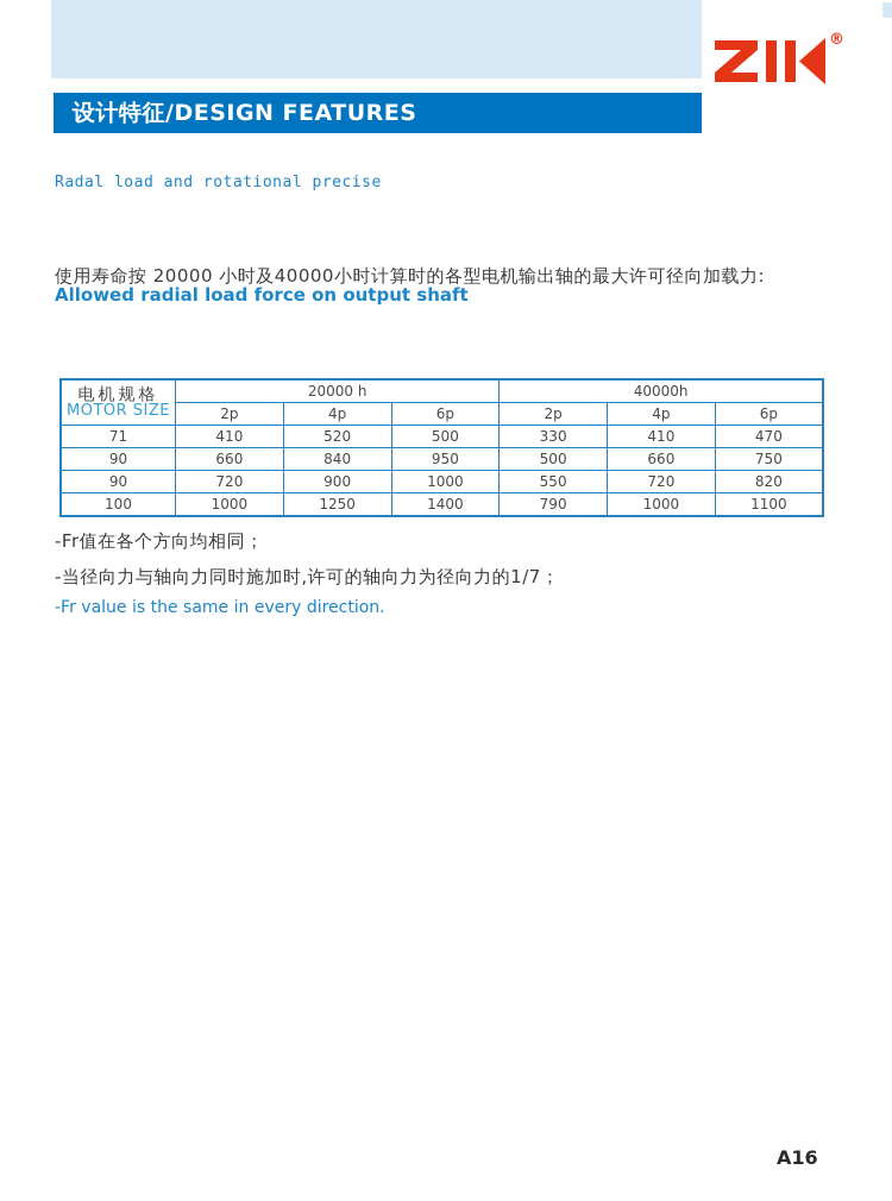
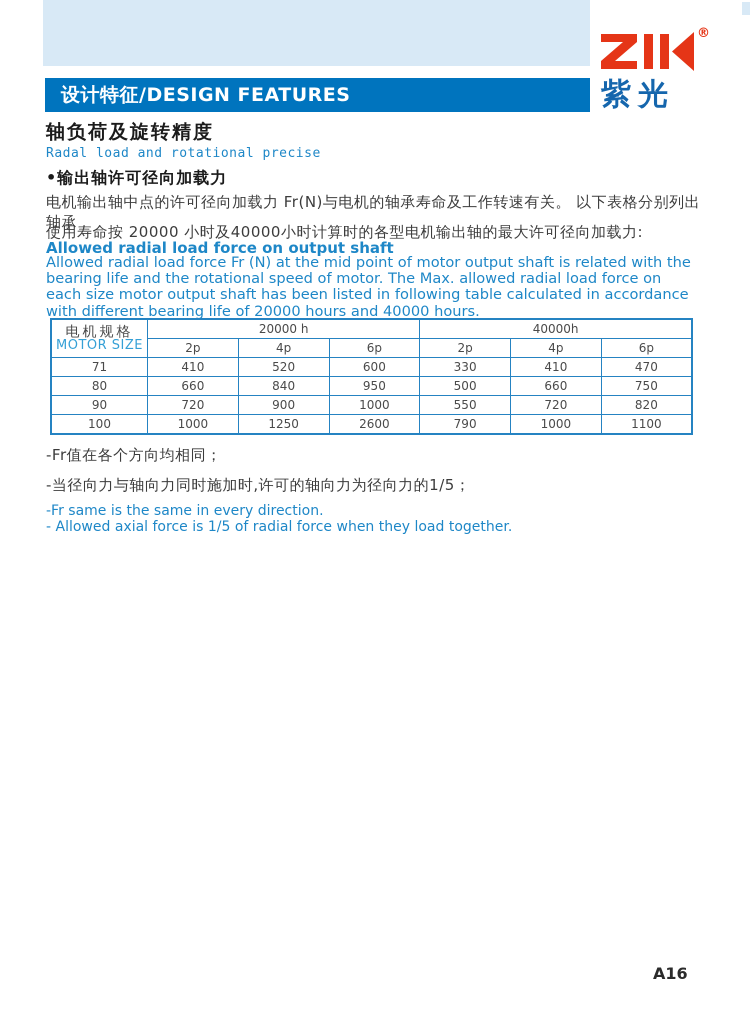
  设计特征/DESIGN FEATURES
  ®
+ 紫光
+ 轴负荷及旋转精度
  Radal load and rotational precise
+ •输出轴许可径向加载力
+ 电机输出轴中点的许可径向加载力 Fr(N)与电机的轴承寿命及工作转速有关。 以下表格分别列出轴承
  使用寿命按 20000 小时及40000小时计算时的各型电机输出轴的最大许可径向加载力:
  Allowed radial load force on output shaft
+ Allowed radial load force Fr (N) at the mid point of motor output shaft is related with the bearing life and the rotational speed of motor. The Max. allowed radial load force on each size motor output shaft has been listed in following table calculated in accordance with different bearing life of 20000 hours and 40000 hours.
  电机规格 MOTOR SIZE	20000 h	40000h
  2p	4p	6p	2p	4p	6p
- 71	410	520	500	330	410	470
+ 71	410	520	600	330	410	470
- 90	660	840	950	500	660	750
+ 80	660	840	950	500	660	750
  90	720	900	1000	550	720	820
- 100	1000	1250	1400	790	1000	1100
+ 100	1000	1250	2600	790	1000	1100
  -Fr值在各个方向均相同；
- -当径向力与轴向力同时施加时,许可的轴向力为径向力的1/7；
+ -当径向力与轴向力同时施加时,许可的轴向力为径向力的1/5；
- -Fr value is the same in every direction.
+ -Fr same is the same in every direction.
+ - Allowed axial force is 1/5 of radial force when they load together.
  A16
